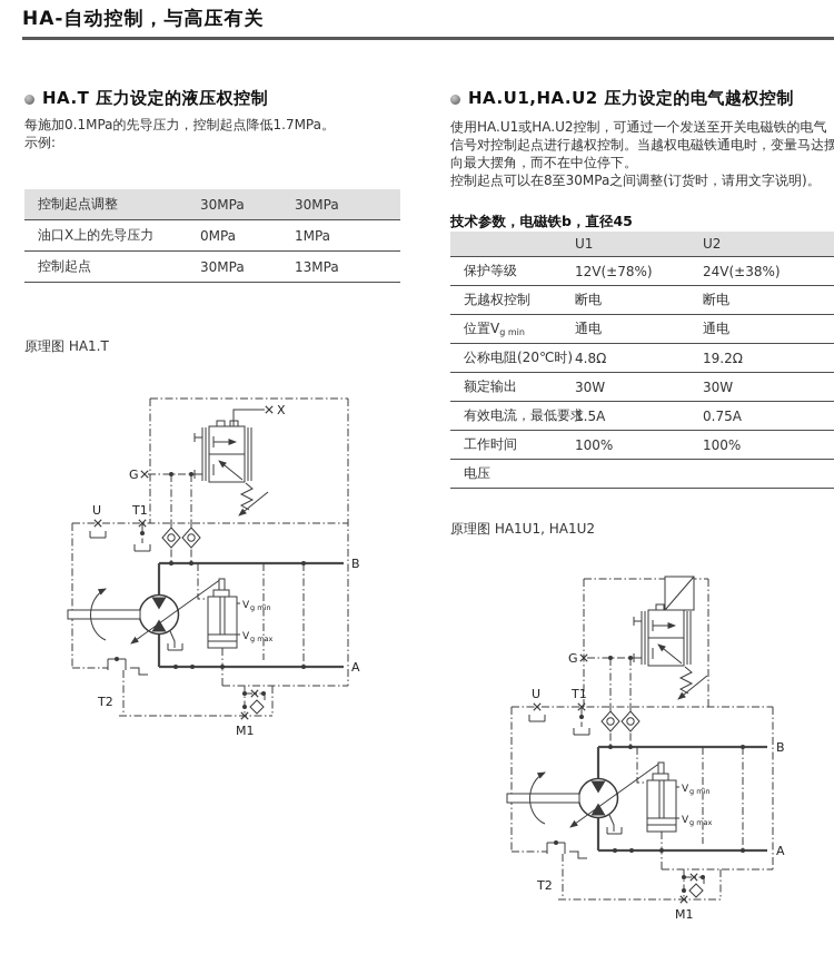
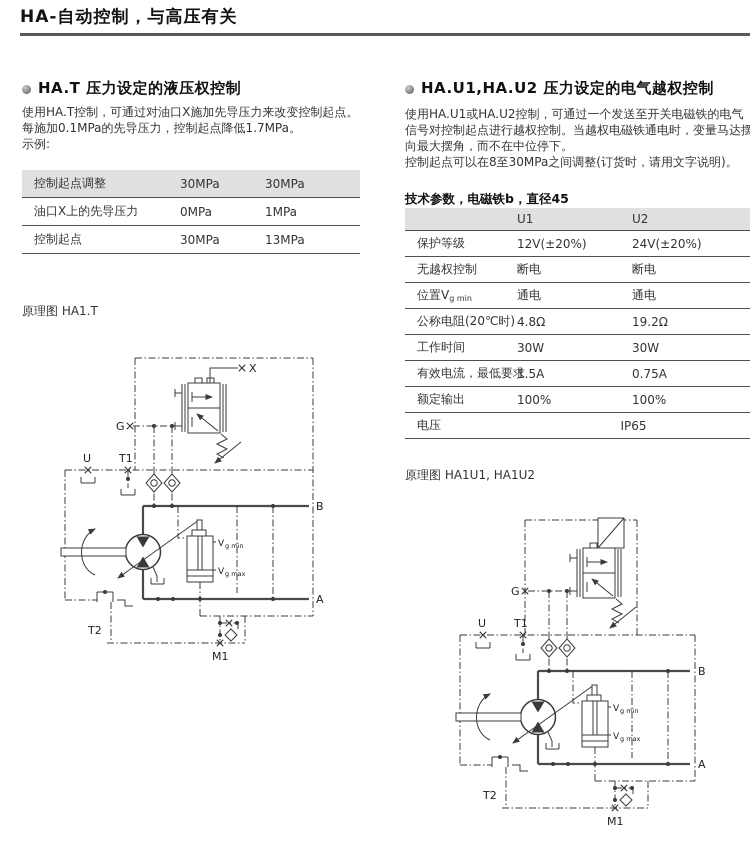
  HA-自动控制，与高压有关
  HA.T 压力设定的液压权控制
+ 使用HA.T控制，可通过对油口X施加先导压力来改变控制起点。
  每施加0.1MPa的先导压力，控制起点降低1.7MPa。
  示例:
  控制起点调整
  30MPa
  30MPa
  油口X上的先导压力
  0MPa
  1MPa
  控制起点
  30MPa
  13MPa
  原理图 HA1.T
  X
  G
  U
  T1
  B
  V
  g min
  V
  g max
  A
  T2
  M1
  HA.U1,HA.U2 压力设定的电气越权控制
  使用HA.U1或HA.U2控制，可通过一个发送至开关电磁铁的电气信号对控制起点进行越权控制。当越权电磁铁通电时，变量马达摆向最大摆角，而不在中位停下。
  控制起点可以在8至30MPa之间调整(订货时，请用文字说明)。
  技术参数，电磁铁b，直径45
  U1
  U2
  保护等级
- 12V(±78%)
+ 12V(±20%)
- 24V(±38%)
+ 24V(±20%)
  无越权控制
  断电
  断电
  位置Vg min
  通电
  通电
  公称电阻(20℃时)
  4.8Ω
  19.2Ω
- 额定输出
+ 工作时间
  30W
  30W
  有效电流，最低要求
  1.5A
  0.75A
- 工作时间
+ 额定输出
  100%
  100%
  电压
+ IP65
  原理图 HA1U1, HA1U2
  G
  U
  T1
  B
  V
  g min
  V
  g max
  A
  T2
  M1
